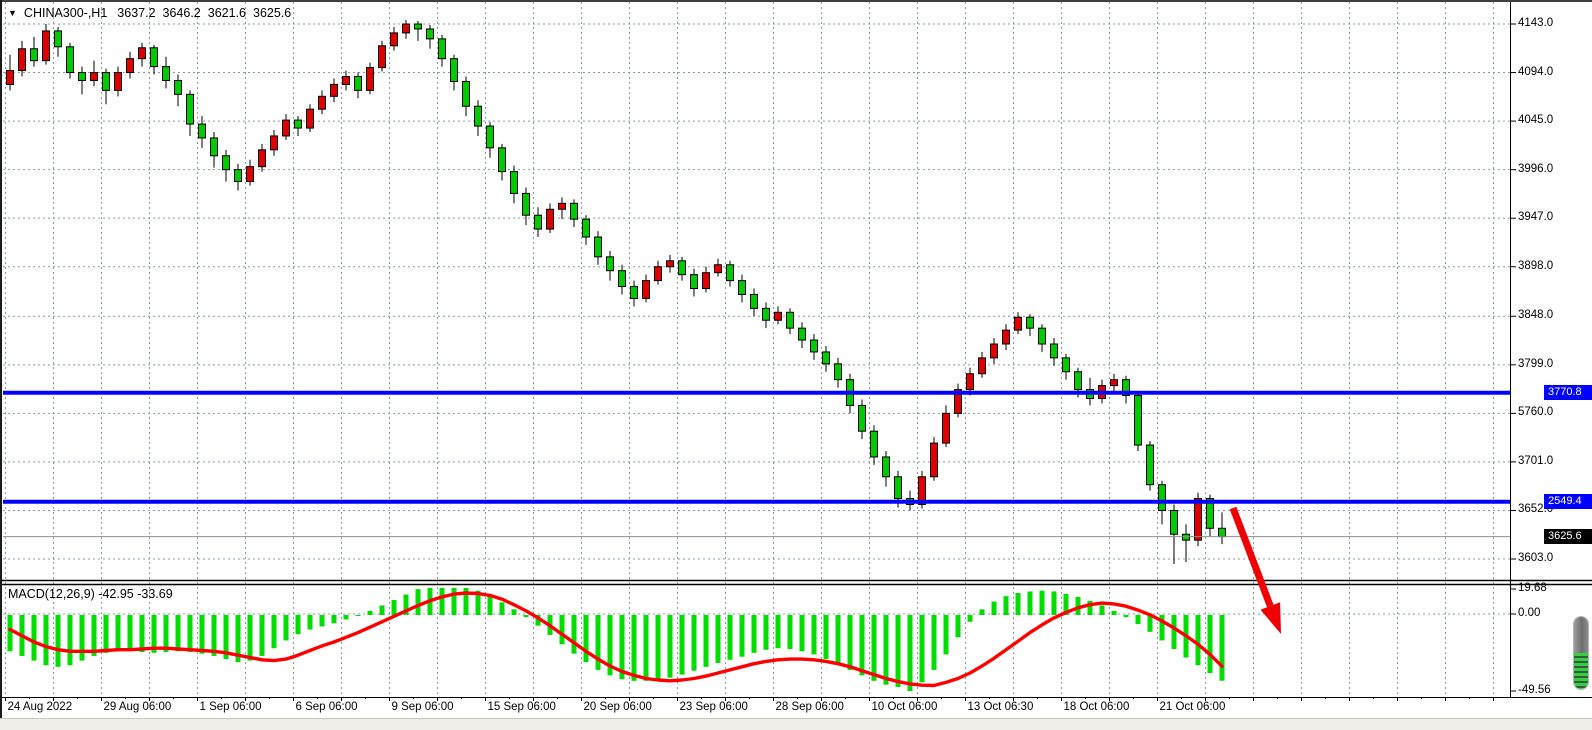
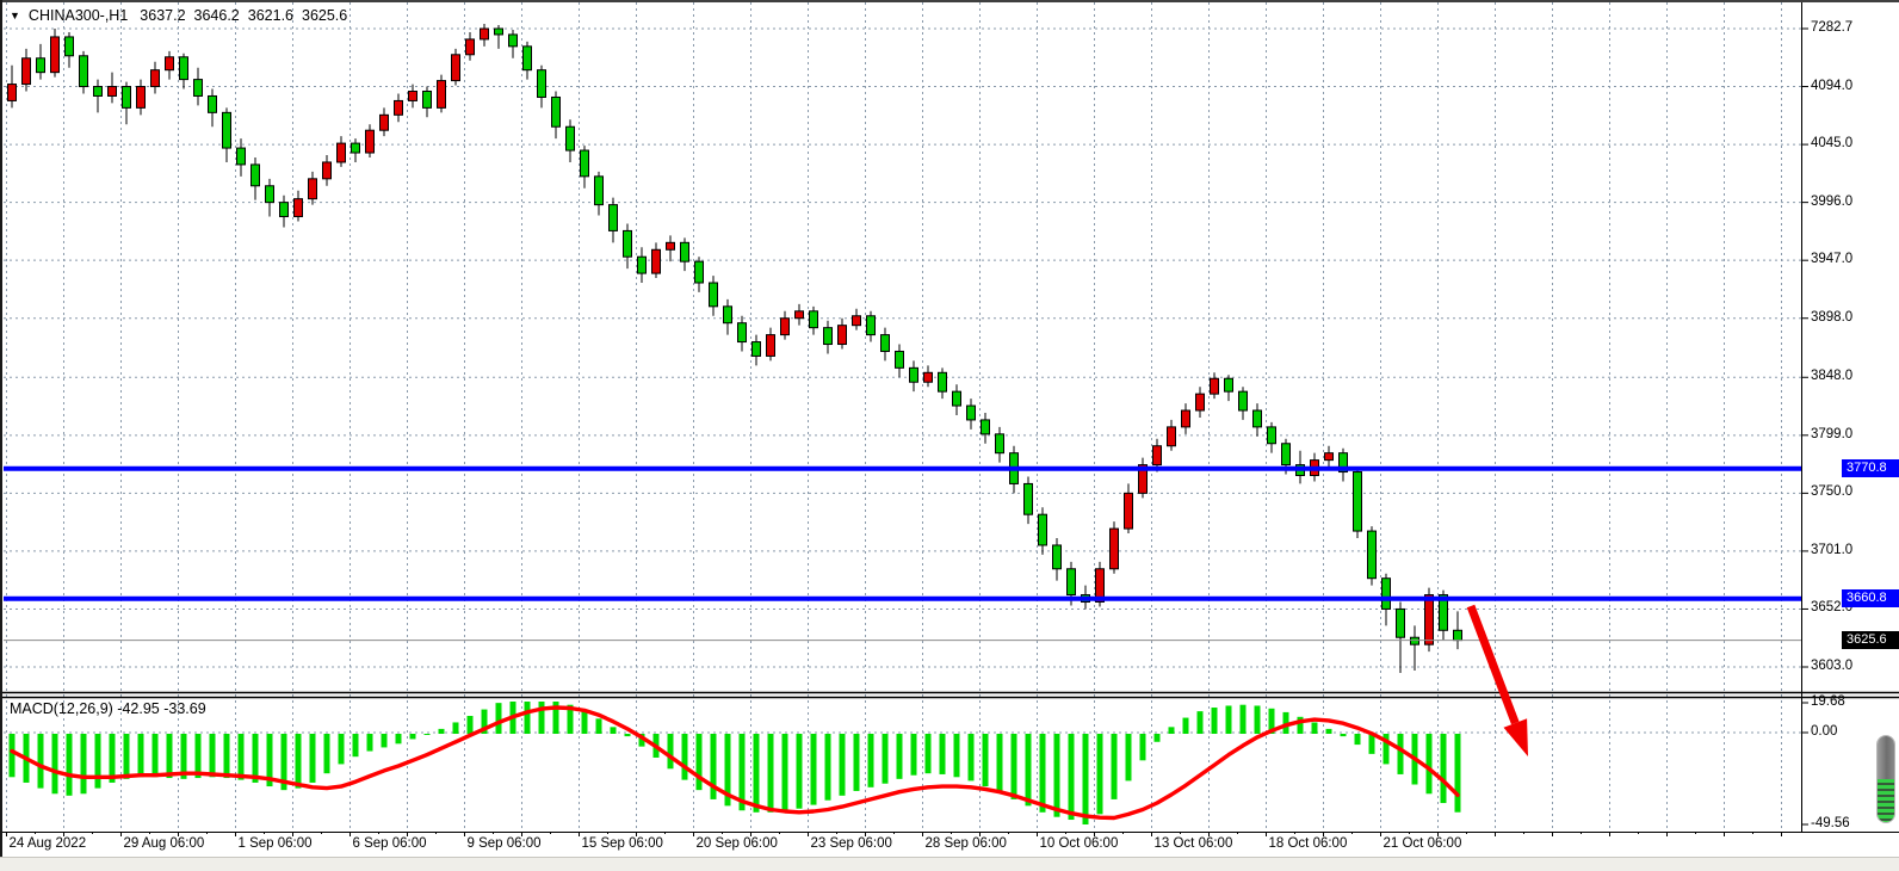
  ▼
  CHINA300-,H1
  3637.2
  3646.2
  3621.6
  3625.6
  MACD(12,26,9) -42.95 -33.69
- 4143.0
+ 7282.7
  4094.0
  4045.0
  3996.0
  3947.0
  3898.0
  3848.0
  3799.0
- 5760.0
+ 3750.0
  3701.0
  3652.0
  3603.0
  19.68
  0.00
  -49.56
  24 Aug 2022
  29 Aug 06:00
  1 Sep 06:00
  6 Sep 06:00
  9 Sep 06:00
  15 Sep 06:00
  20 Sep 06:00
  23 Sep 06:00
  28 Sep 06:00
  10 Oct 06:00
- 13 Oct 06:30
+ 13 Oct 06:00
  18 Oct 06:00
  21 Oct 06:00
  3770.8
- 2549.4
+ 3660.8
  3625.6
